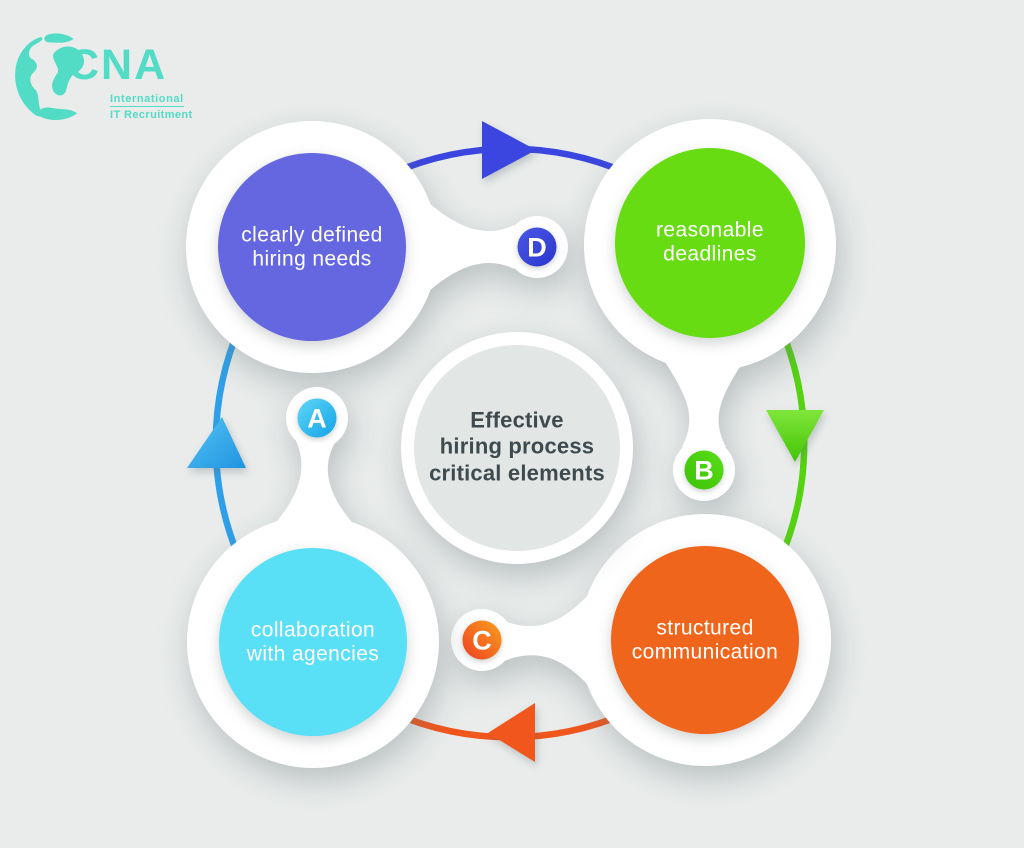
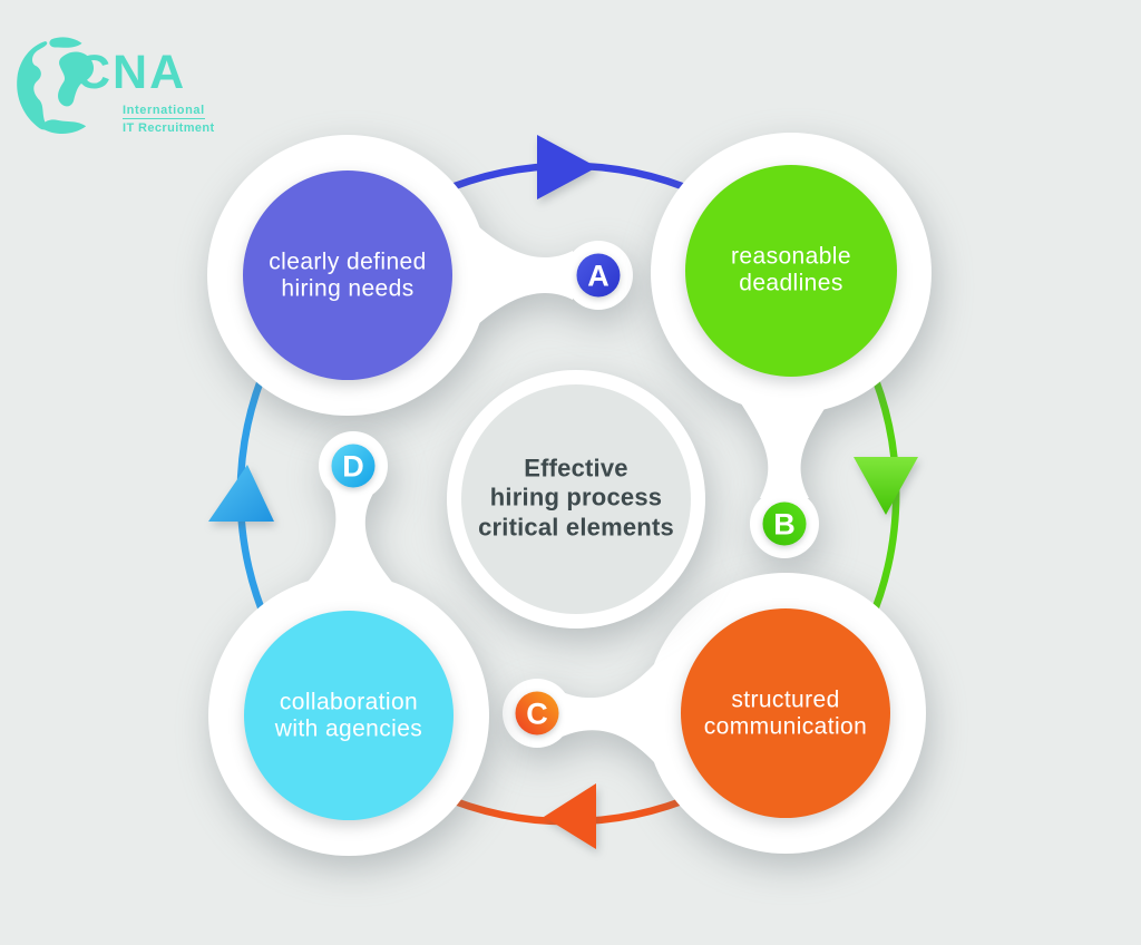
  clearly defined
  hiring needs
  reasonable
  deadlines
  structured
  communication
  collaboration
  with agencies
  Effective
  hiring process
  critical elements
- D
+ A
  B
  C
- A
+ D
  CNA
  International
  IT Recruitment
